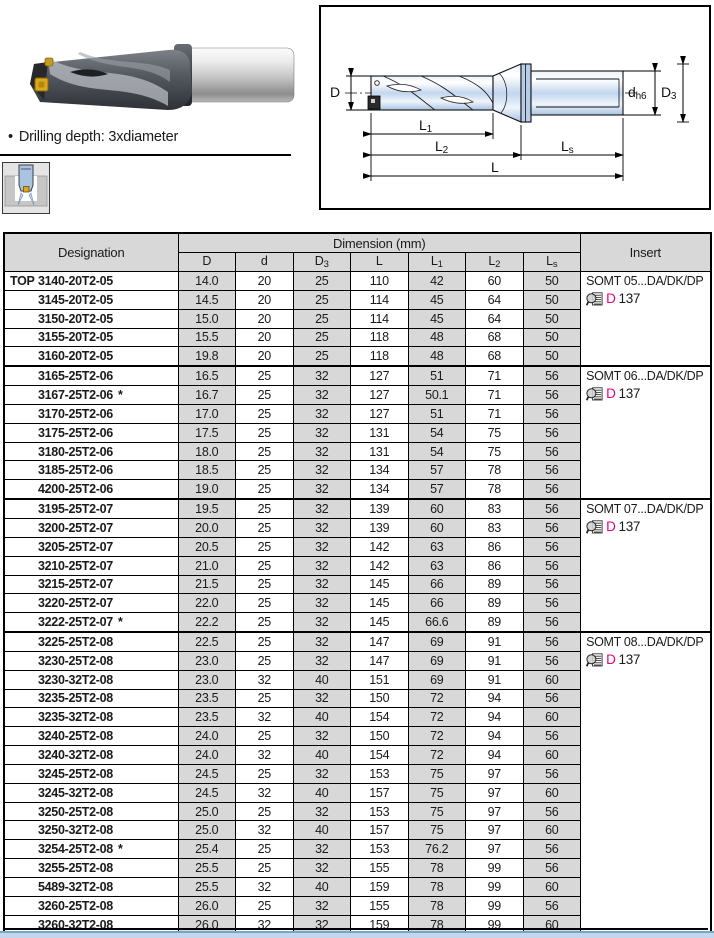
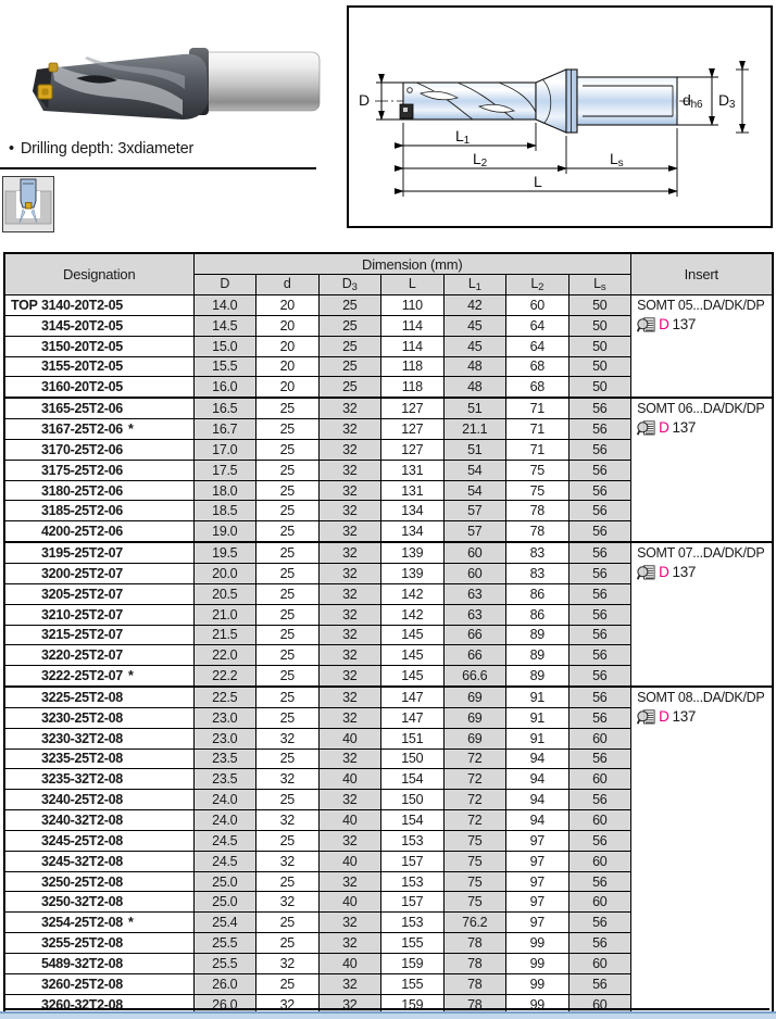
  • Drilling depth: 3xdiameter
  D
  L1
  L2
  Ls
  L
  dh6
  D3
  Designation	Dimension (mm)	Insert
  D	d	D3	L	L1	L2	Ls
  TOP 3140-20T2-05	14.0	20	25	110	42	60	50	SOMT 05...DA/DK/DPD 137
  3145-20T2-05	14.5	20	25	114	45	64	50
  3150-20T2-05	15.0	20	25	114	45	64	50
  3155-20T2-05	15.5	20	25	118	48	68	50
- 3160-20T2-05	19.8	20	25	118	48	68	50
+ 3160-20T2-05	16.0	20	25	118	48	68	50
  3165-25T2-06	16.5	25	32	127	51	71	56	SOMT 06...DA/DK/DPD 137
- 3167-25T2-06 *	16.7	25	32	127	50.1	71	56
+ 3167-25T2-06 *	16.7	25	32	127	21.1	71	56
  3170-25T2-06	17.0	25	32	127	51	71	56
  3175-25T2-06	17.5	25	32	131	54	75	56
  3180-25T2-06	18.0	25	32	131	54	75	56
  3185-25T2-06	18.5	25	32	134	57	78	56
  4200-25T2-06	19.0	25	32	134	57	78	56
  3195-25T2-07	19.5	25	32	139	60	83	56	SOMT 07...DA/DK/DPD 137
  3200-25T2-07	20.0	25	32	139	60	83	56
  3205-25T2-07	20.5	25	32	142	63	86	56
  3210-25T2-07	21.0	25	32	142	63	86	56
  3215-25T2-07	21.5	25	32	145	66	89	56
  3220-25T2-07	22.0	25	32	145	66	89	56
  3222-25T2-07 *	22.2	25	32	145	66.6	89	56
  3225-25T2-08	22.5	25	32	147	69	91	56	SOMT 08...DA/DK/DPD 137
  3230-25T2-08	23.0	25	32	147	69	91	56
  3230-32T2-08	23.0	32	40	151	69	91	60
  3235-25T2-08	23.5	25	32	150	72	94	56
  3235-32T2-08	23.5	32	40	154	72	94	60
  3240-25T2-08	24.0	25	32	150	72	94	56
  3240-32T2-08	24.0	32	40	154	72	94	60
  3245-25T2-08	24.5	25	32	153	75	97	56
  3245-32T2-08	24.5	32	40	157	75	97	60
  3250-25T2-08	25.0	25	32	153	75	97	56
  3250-32T2-08	25.0	32	40	157	75	97	60
  3254-25T2-08 *	25.4	25	32	153	76.2	97	56
  3255-25T2-08	25.5	25	32	155	78	99	56
  5489-32T2-08	25.5	32	40	159	78	99	60
  3260-25T2-08	26.0	25	32	155	78	99	56
  3260-32T2-08	26.0	32	32	159	78	99	60
